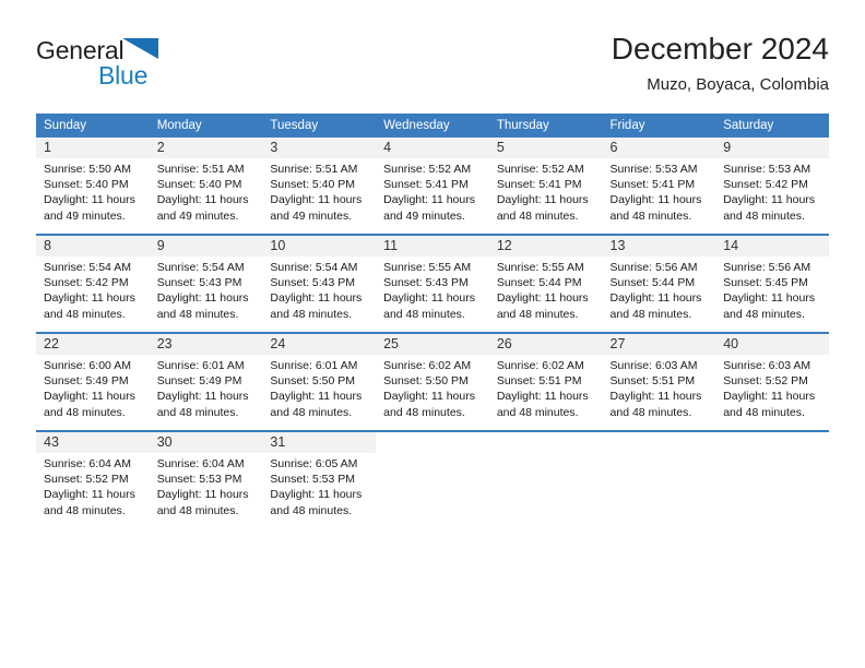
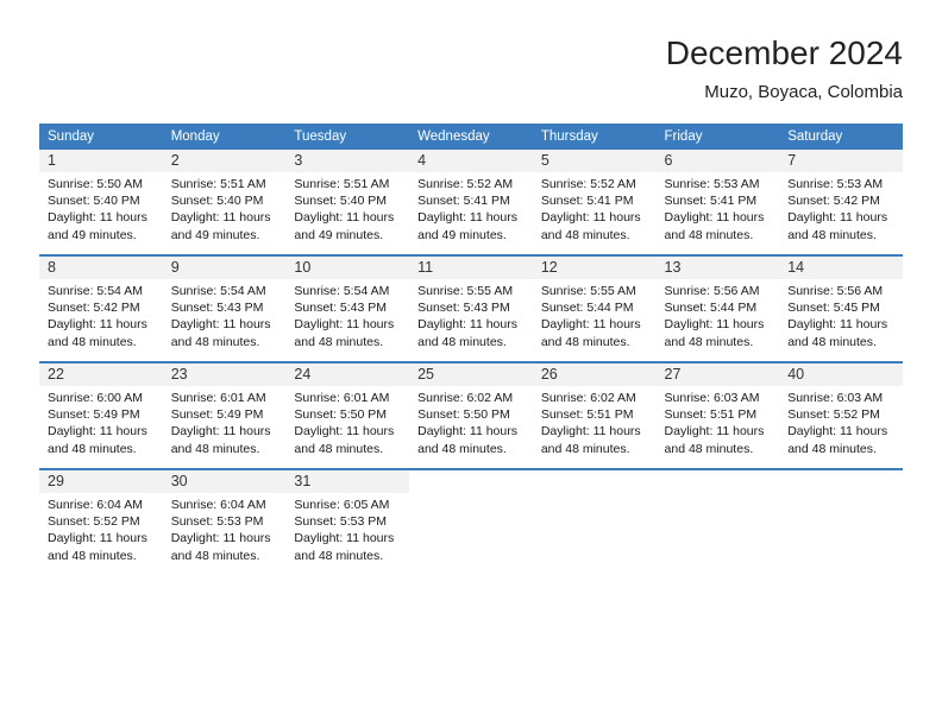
- General
- Blue
  December 2024
  Muzo, Boyaca, Colombia
  Sunday	Monday	Tuesday	Wednesday	Thursday	Friday	Saturday
- 1Sunrise: 5:50 AMSunset: 5:40 PMDaylight: 11 hoursand 49 minutes.	2Sunrise: 5:51 AMSunset: 5:40 PMDaylight: 11 hoursand 49 minutes.	3Sunrise: 5:51 AMSunset: 5:40 PMDaylight: 11 hoursand 49 minutes.	4Sunrise: 5:52 AMSunset: 5:41 PMDaylight: 11 hoursand 49 minutes.	5Sunrise: 5:52 AMSunset: 5:41 PMDaylight: 11 hoursand 48 minutes.	6Sunrise: 5:53 AMSunset: 5:41 PMDaylight: 11 hoursand 48 minutes.	9Sunrise: 5:53 AMSunset: 5:42 PMDaylight: 11 hoursand 48 minutes.
+ 1Sunrise: 5:50 AMSunset: 5:40 PMDaylight: 11 hoursand 49 minutes.	2Sunrise: 5:51 AMSunset: 5:40 PMDaylight: 11 hoursand 49 minutes.	3Sunrise: 5:51 AMSunset: 5:40 PMDaylight: 11 hoursand 49 minutes.	4Sunrise: 5:52 AMSunset: 5:41 PMDaylight: 11 hoursand 49 minutes.	5Sunrise: 5:52 AMSunset: 5:41 PMDaylight: 11 hoursand 48 minutes.	6Sunrise: 5:53 AMSunset: 5:41 PMDaylight: 11 hoursand 48 minutes.	7Sunrise: 5:53 AMSunset: 5:42 PMDaylight: 11 hoursand 48 minutes.
  8Sunrise: 5:54 AMSunset: 5:42 PMDaylight: 11 hoursand 48 minutes.	9Sunrise: 5:54 AMSunset: 5:43 PMDaylight: 11 hoursand 48 minutes.	10Sunrise: 5:54 AMSunset: 5:43 PMDaylight: 11 hoursand 48 minutes.	11Sunrise: 5:55 AMSunset: 5:43 PMDaylight: 11 hoursand 48 minutes.	12Sunrise: 5:55 AMSunset: 5:44 PMDaylight: 11 hoursand 48 minutes.	13Sunrise: 5:56 AMSunset: 5:44 PMDaylight: 11 hoursand 48 minutes.	14Sunrise: 5:56 AMSunset: 5:45 PMDaylight: 11 hoursand 48 minutes.
  22Sunrise: 6:00 AMSunset: 5:49 PMDaylight: 11 hoursand 48 minutes.	23Sunrise: 6:01 AMSunset: 5:49 PMDaylight: 11 hoursand 48 minutes.	24Sunrise: 6:01 AMSunset: 5:50 PMDaylight: 11 hoursand 48 minutes.	25Sunrise: 6:02 AMSunset: 5:50 PMDaylight: 11 hoursand 48 minutes.	26Sunrise: 6:02 AMSunset: 5:51 PMDaylight: 11 hoursand 48 minutes.	27Sunrise: 6:03 AMSunset: 5:51 PMDaylight: 11 hoursand 48 minutes.	40Sunrise: 6:03 AMSunset: 5:52 PMDaylight: 11 hoursand 48 minutes.
- 43Sunrise: 6:04 AMSunset: 5:52 PMDaylight: 11 hoursand 48 minutes.	30Sunrise: 6:04 AMSunset: 5:53 PMDaylight: 11 hoursand 48 minutes.	31Sunrise: 6:05 AMSunset: 5:53 PMDaylight: 11 hoursand 48 minutes.
+ 29Sunrise: 6:04 AMSunset: 5:52 PMDaylight: 11 hoursand 48 minutes.	30Sunrise: 6:04 AMSunset: 5:53 PMDaylight: 11 hoursand 48 minutes.	31Sunrise: 6:05 AMSunset: 5:53 PMDaylight: 11 hoursand 48 minutes.
